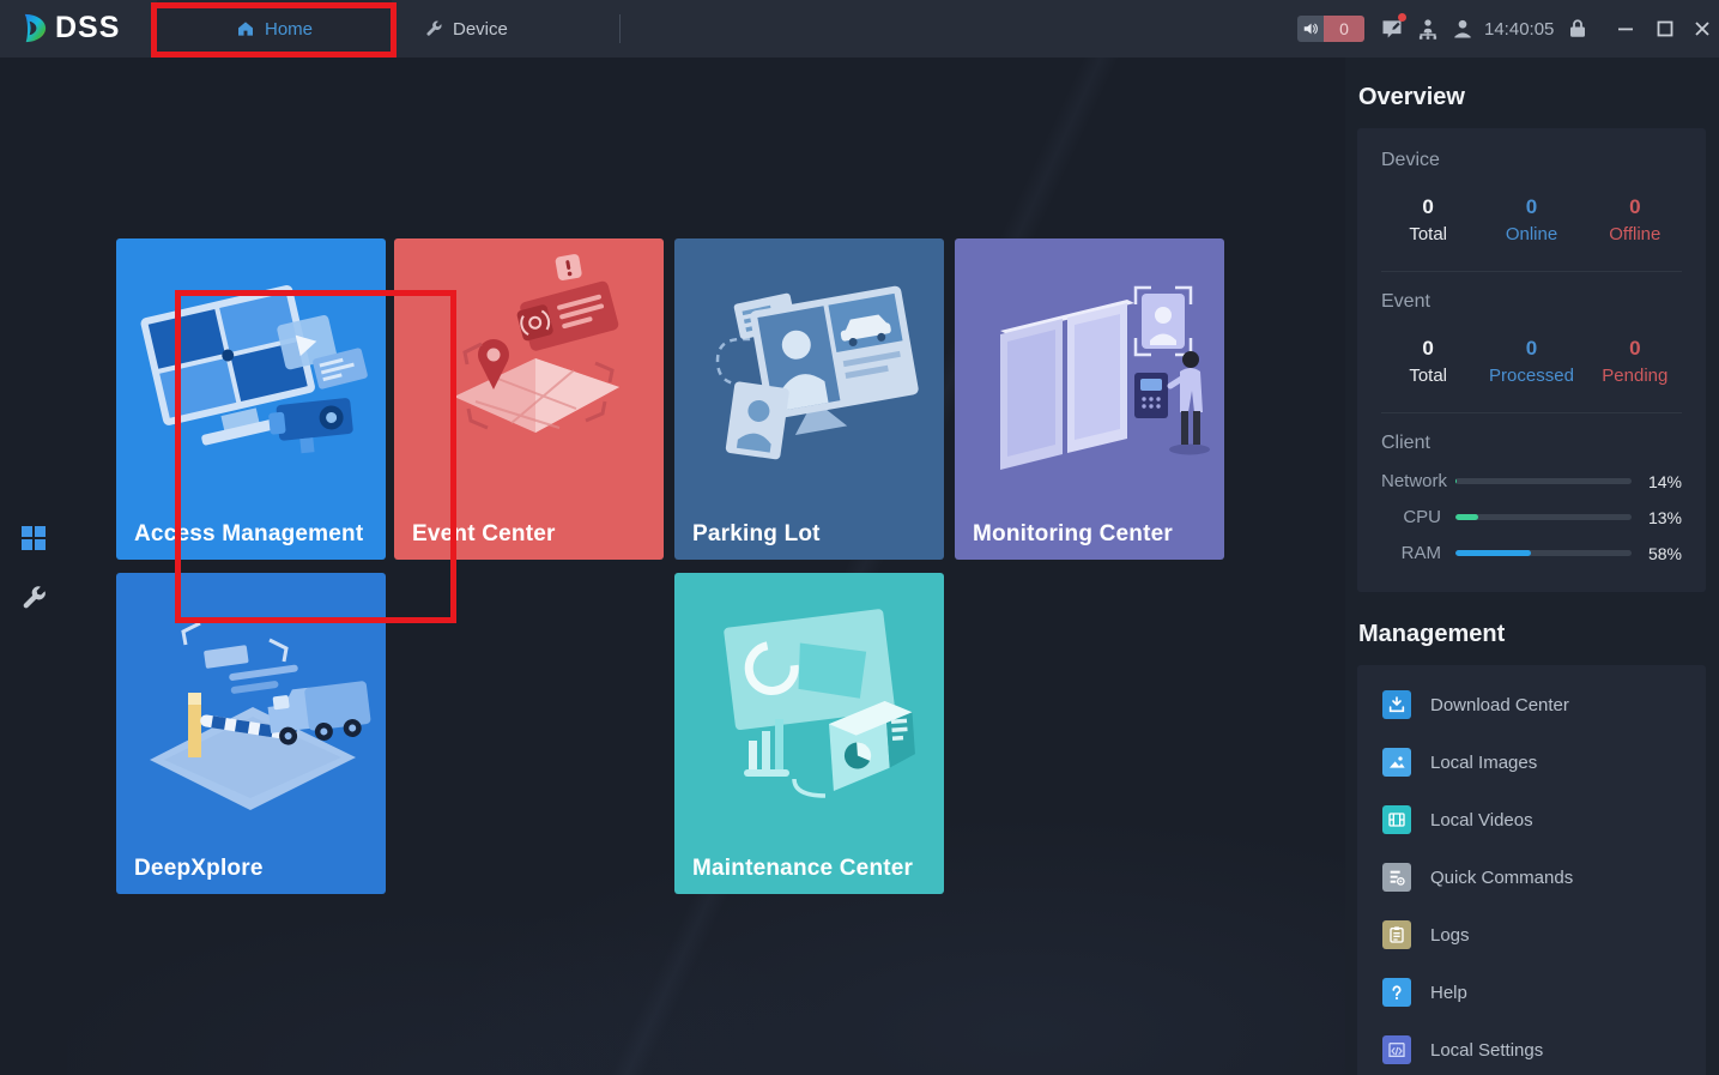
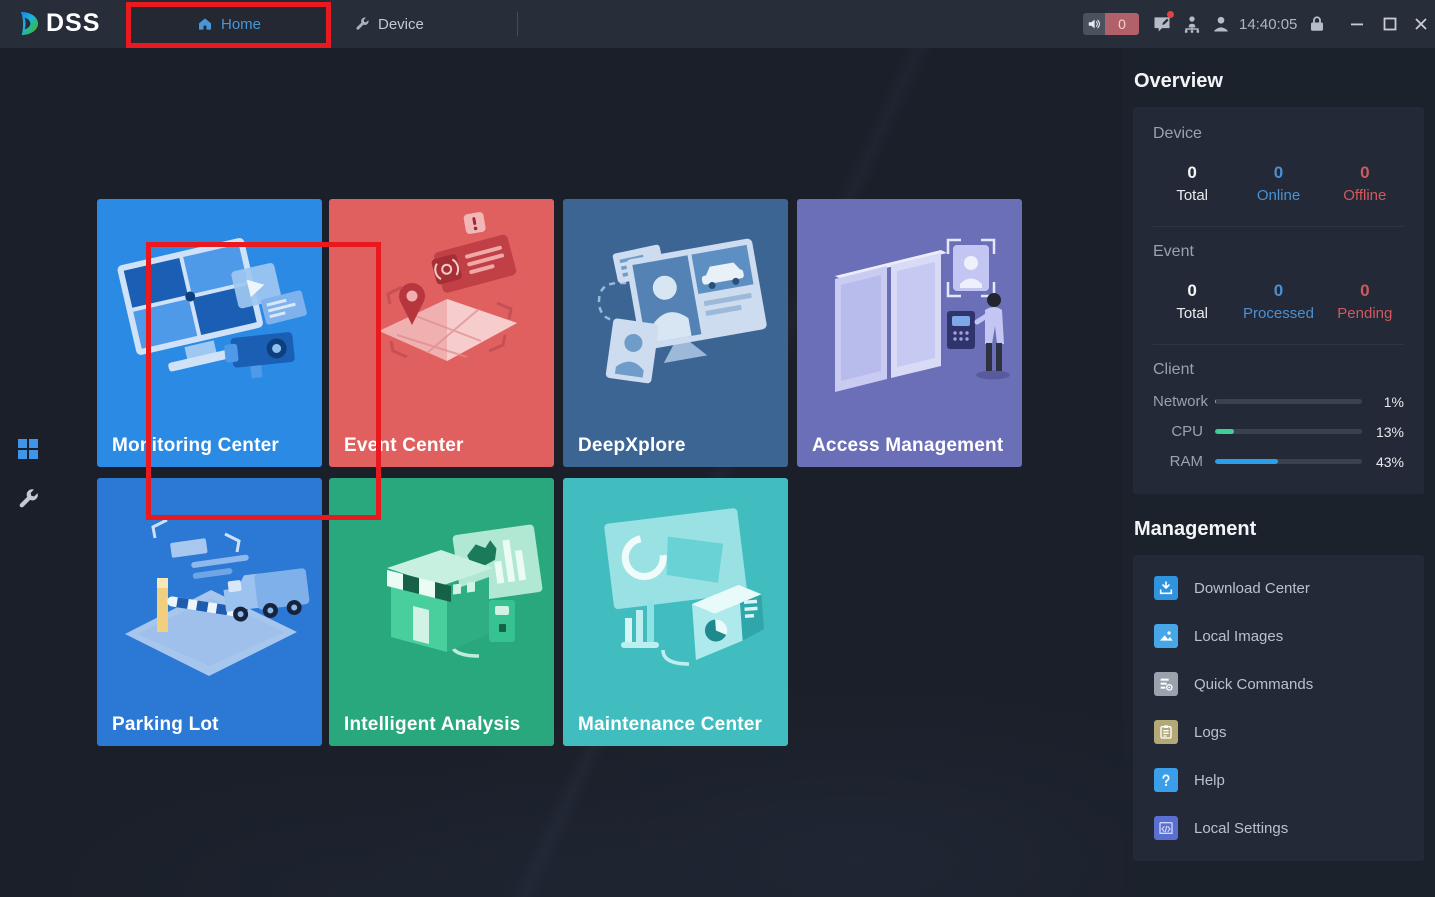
  DSS
  Home
  Device
  0
  14:40:05
- Access Management
+ Monitoring Center
  Event Center
- Parking Lot
+ DeepXplore
- Monitoring Center
+ Access Management
- DeepXplore
+ Parking Lot
+ Intelligent Analysis
  Maintenance Center
  Overview
  Device
  0
  Total
  0
  Online
  0
  Offline
  Event
  0
  Total
  0
  Processed
  0
  Pending
  Client
  Network
- 14%
+ 1%
  CPU
  13%
  RAM
- 58%
+ 43%
  Management
  Download Center
  Local Images
- Local Videos
  Quick Commands
  Logs
  Help
  Local Settings
